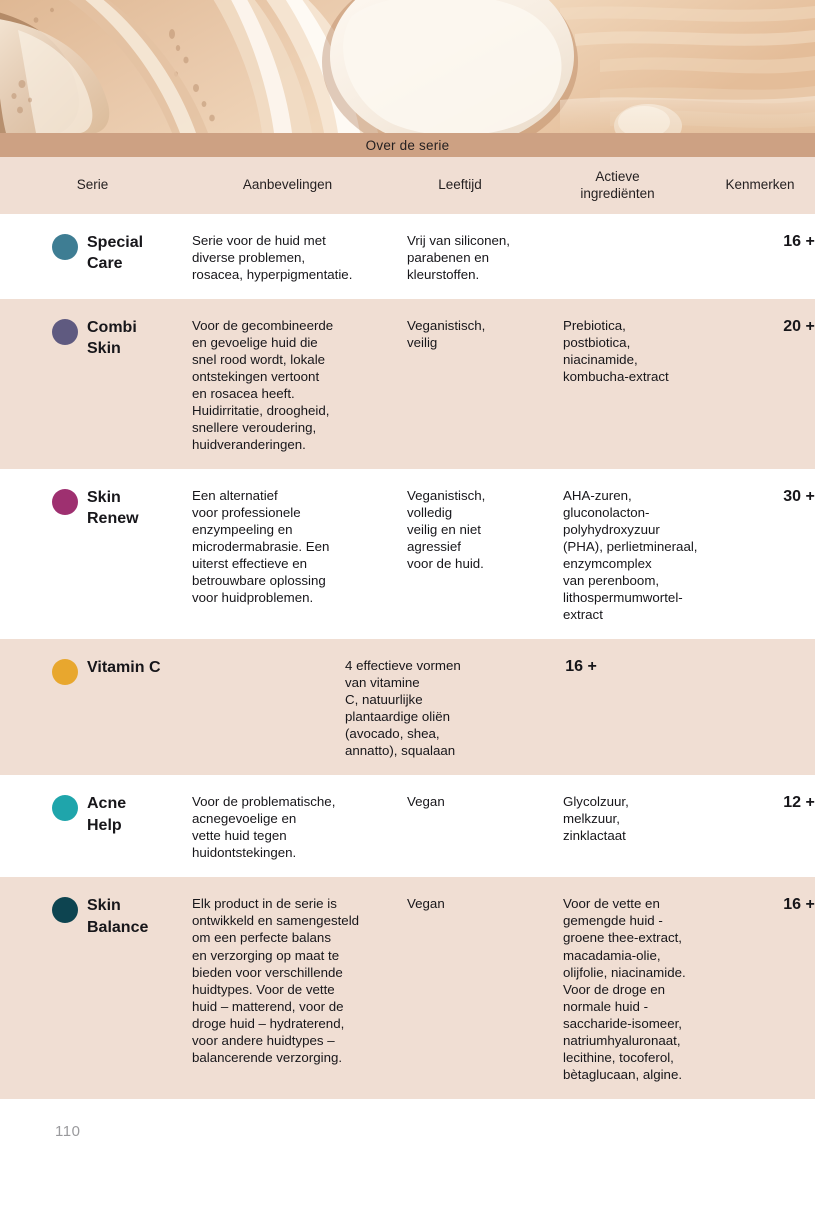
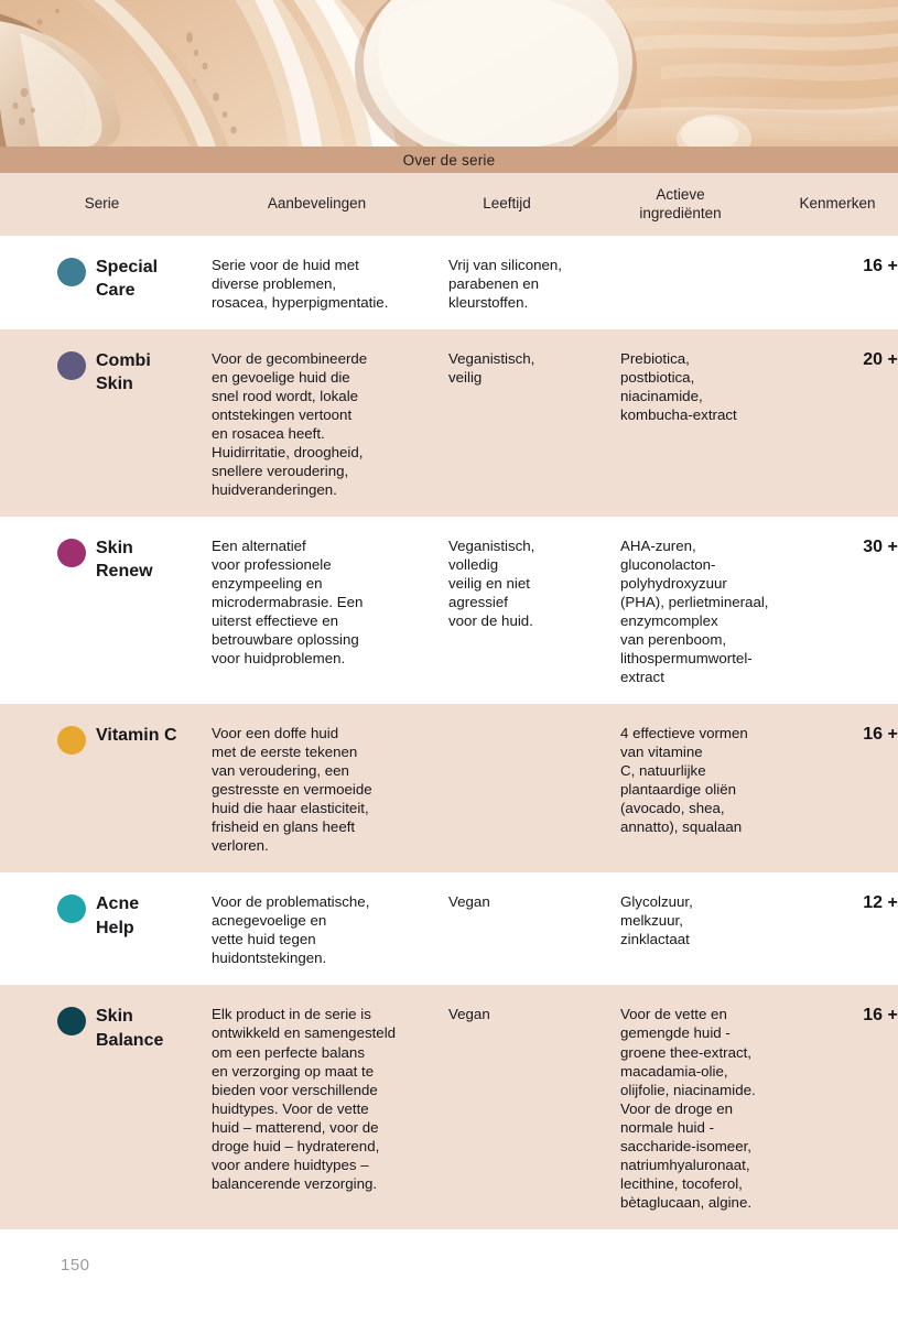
  Over de serie
  Serie
  Aanbevelingen
  Leeftijd
  Actieve
  ingrediënten
  Kenmerken
  Special
  Care
  Serie voor de huid met
  diverse problemen,
  rosacea, hyperpigmentatie.
  Vrij van siliconen,
  parabenen en
  kleurstoffen.
  16 +
  Combi
  Skin
  Voor de gecombineerde
  en gevoelige huid die
  snel rood wordt, lokale
  ontstekingen vertoont
  en rosacea heeft.
  Huidirritatie, droogheid,
  snellere veroudering,
  huidveranderingen.
  Veganistisch,
  veilig
  Prebiotica,
  postbiotica,
  niacinamide,
  kombucha-extract
  20 +
  Skin
  Renew
  Een alternatief
  voor professionele
  enzympeeling en
  microdermabrasie. Een
  uiterst effectieve en
  betrouwbare oplossing
  voor huidproblemen.
  Veganistisch,
  volledig
  veilig en niet
  agressief
  voor de huid.
  AHA-zuren,
  gluconolacton-
  polyhydroxyzuur
  (PHA), perlietmineraal,
  enzymcomplex
  van perenboom,
  lithospermumwortel-
  extract
  30 +
  Vitamin C
+ Voor een doffe huid
+ met de eerste tekenen
+ van veroudering, een
+ gestresste en vermoeide
+ huid die haar elasticiteit,
+ frisheid en glans heeft
+ verloren.
  4 effectieve vormen
  van vitamine
  C, natuurlijke
  plantaardige oliën
  (avocado, shea,
  annatto), squalaan
  16 +
  Acne
  Help
  Voor de problematische,
  acnegevoelige en
  vette huid tegen
  huidontstekingen.
  Vegan
  Glycolzuur,
  melkzuur,
  zinklactaat
  12 +
  Skin
  Balance
  Elk product in de serie is
  ontwikkeld en samengesteld
  om een perfecte balans
  en verzorging op maat te
  bieden voor verschillende
  huidtypes. Voor de vette
  huid – matterend, voor de
  droge huid – hydraterend,
  voor andere huidtypes –
  balancerende verzorging.
  Vegan
  Voor de vette en
  gemengde huid -
  groene thee-extract,
  macadamia-olie,
  olijfolie, niacinamide.
  Voor de droge en
  normale huid -
  saccharide-isomeer,
  natriumhyaluronaat,
  lecithine, tocoferol,
  bètaglucaan, algine.
  16 +
- 110
+ 150
